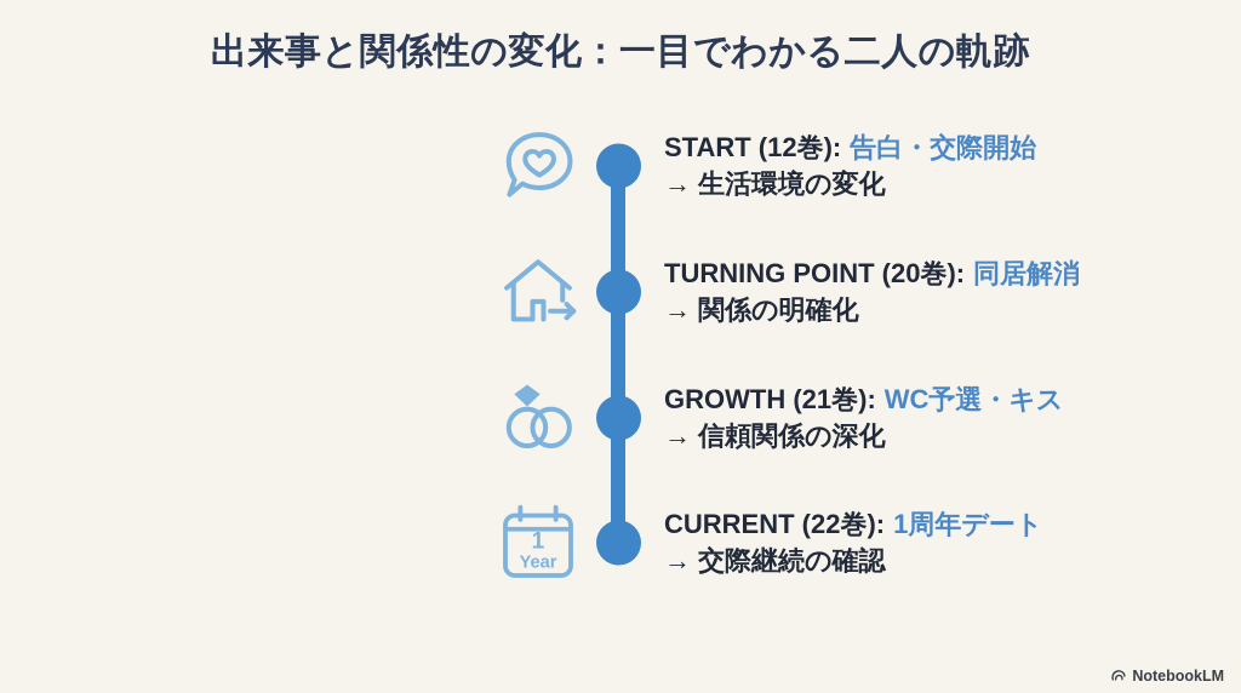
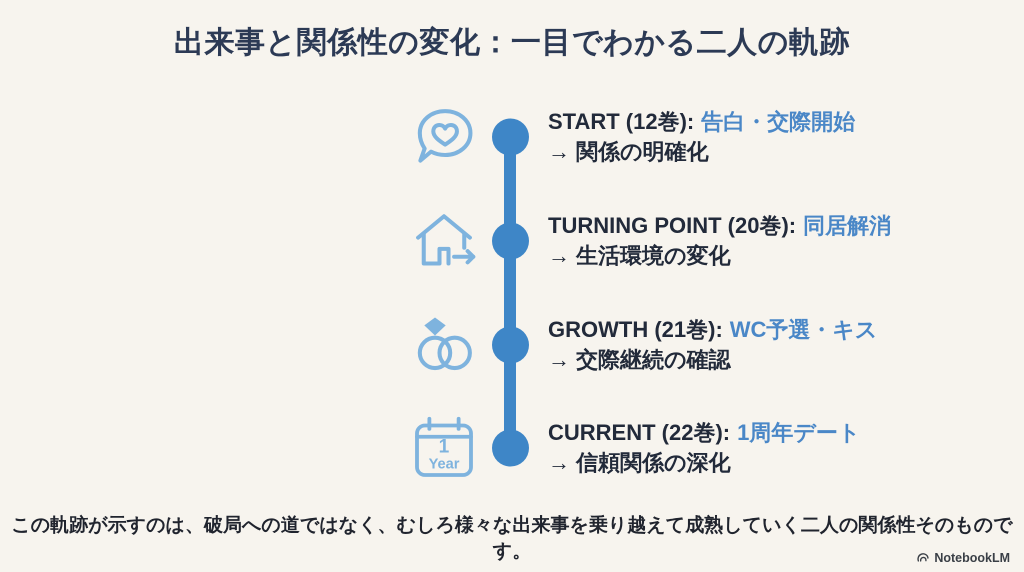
  出来事と関係性の変化：一目でわかる二人の軌跡
  START (12巻): 告白・交際開始
- → 生活環境の変化
+ → 関係の明確化
  TURNING POINT (20巻): 同居解消
- → 関係の明確化
+ → 生活環境の変化
  GROWTH (21巻): WC予選・キス
- → 信頼関係の深化
+ → 交際継続の確認
  1
  Year
  CURRENT (22巻): 1周年デート
- → 交際継続の確認
+ → 信頼関係の深化
+ この軌跡が示すのは、破局への道ではなく、むしろ様々な出来事を乗り越えて成熟していく二人の関係性そのものです。
  NotebookLM
